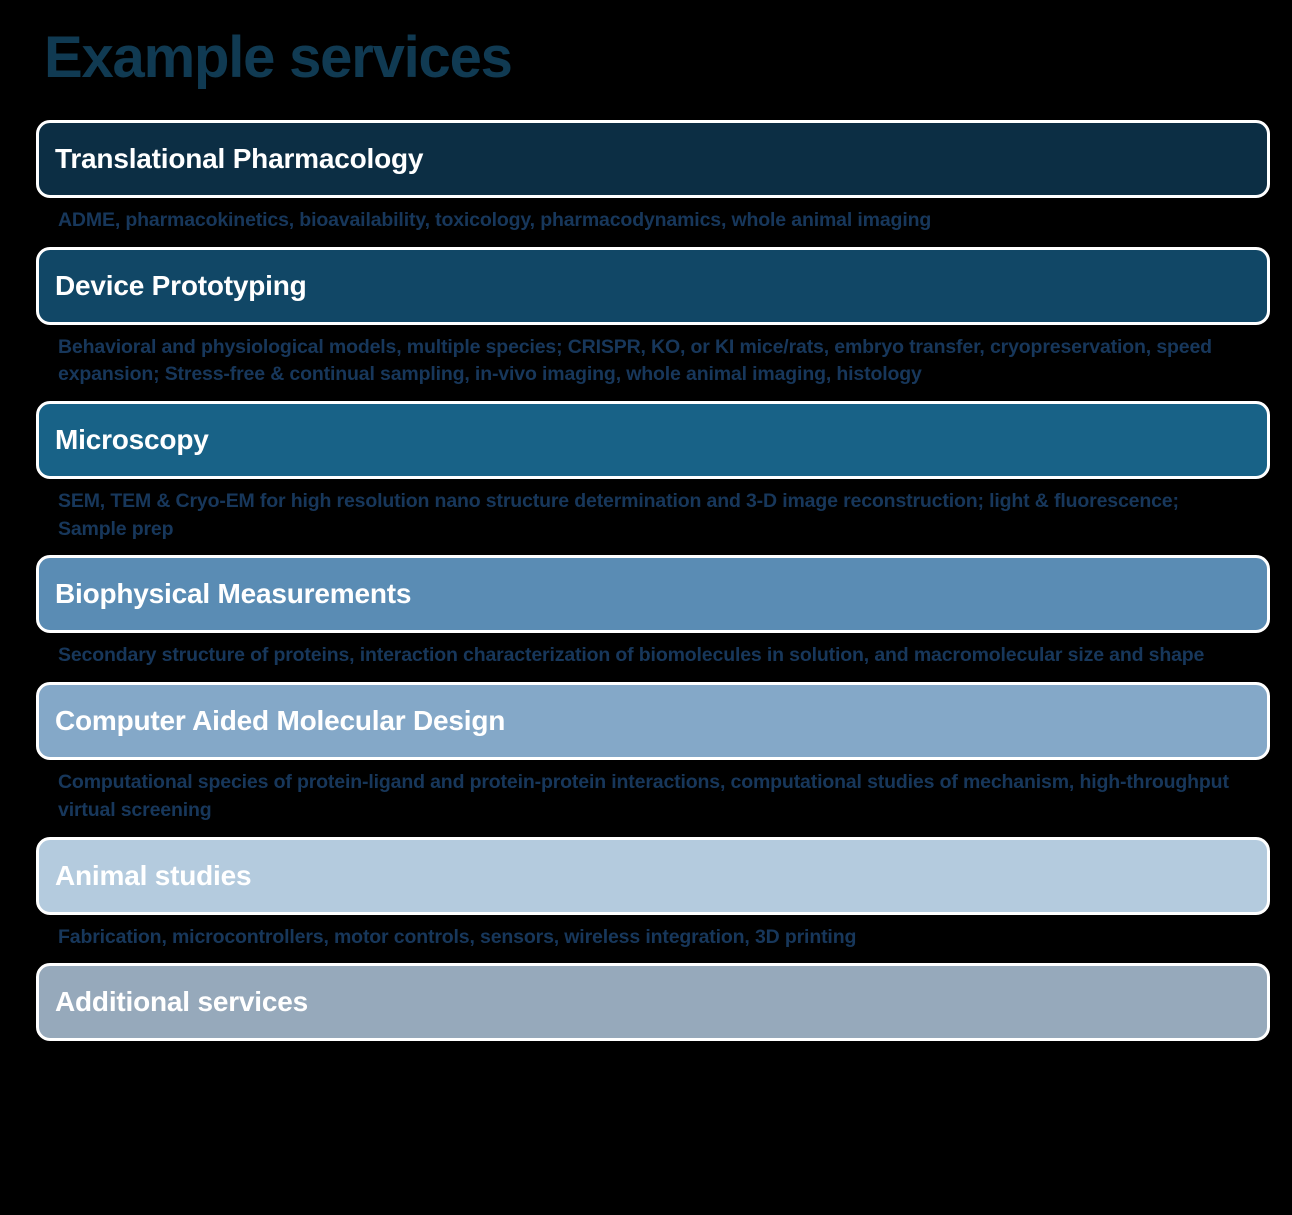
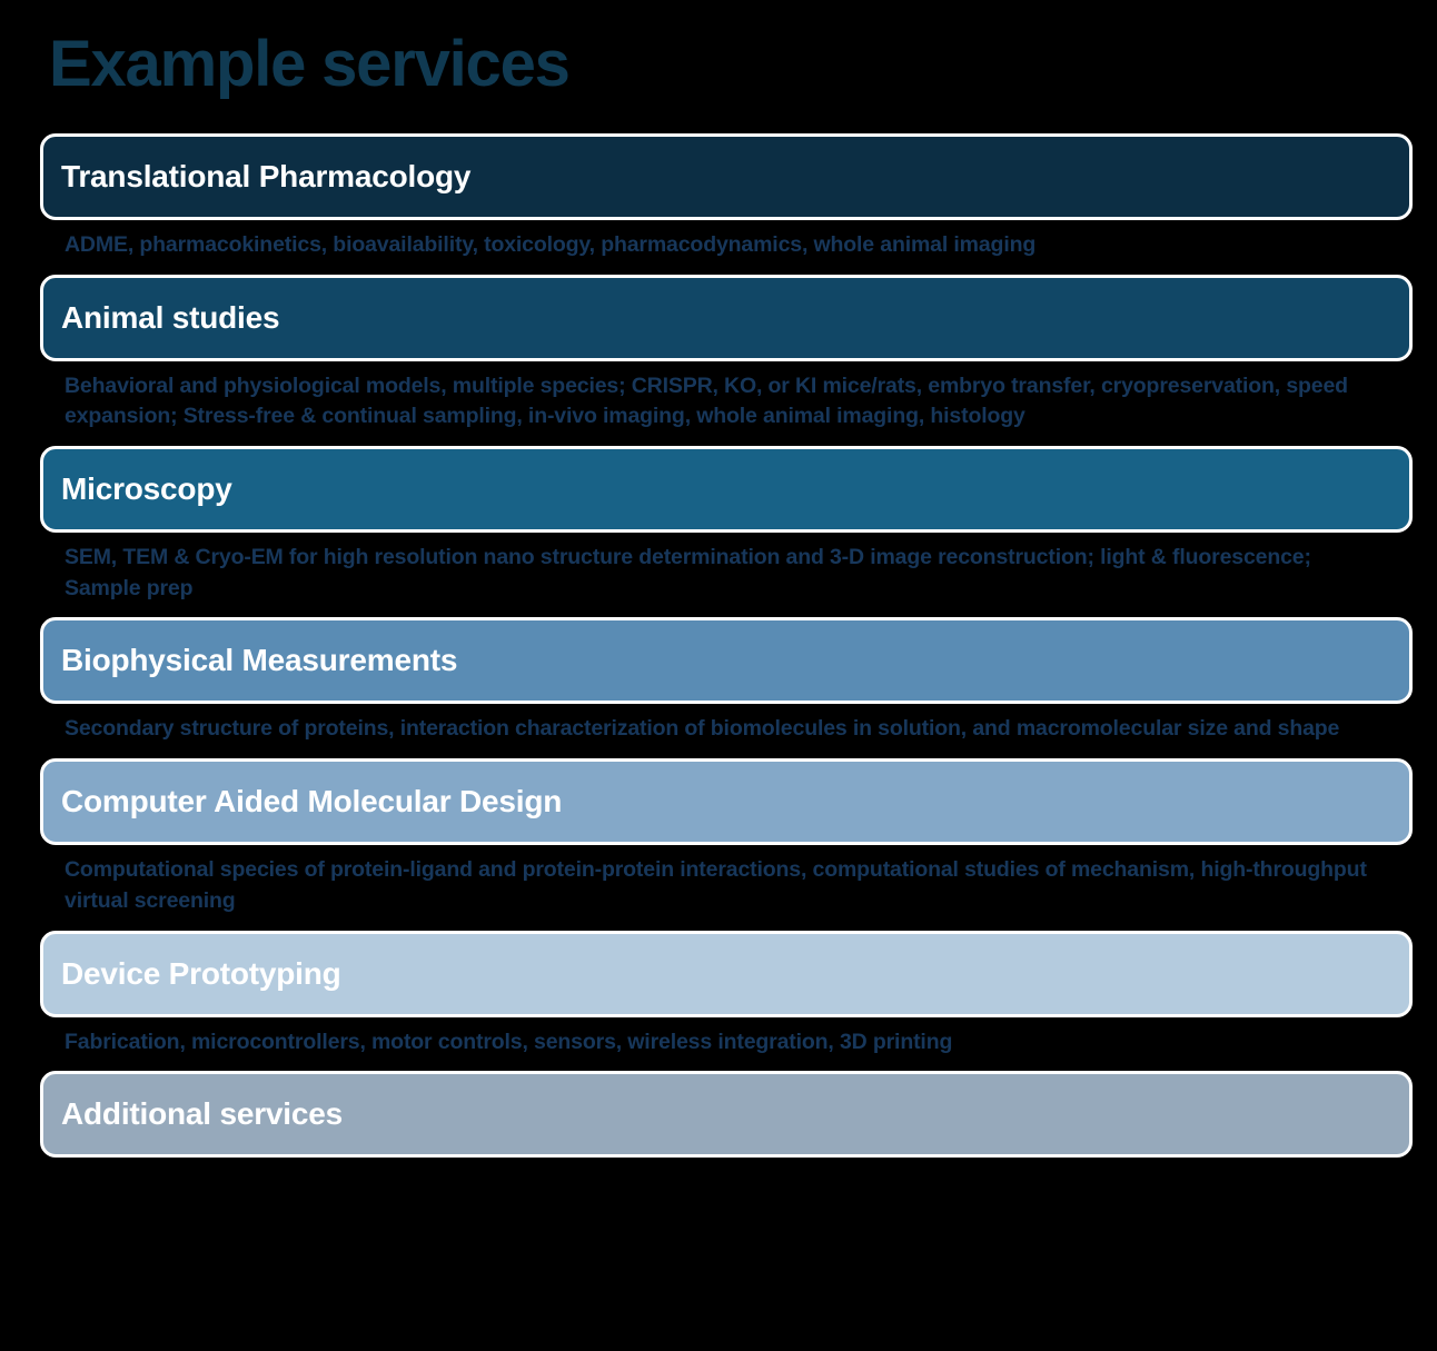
  Example services
  Translational Pharmacology
  ADME, pharmacokinetics, bioavailability, toxicology, pharmacodynamics, whole animal imaging
- Device Prototyping
+ Animal studies
  Behavioral and physiological models, multiple species; CRISPR, KO, or KI mice/rats, embryo transfer, cryopreservation, speed expansion; Stress-free & continual sampling, in-vivo imaging, whole animal imaging, histology
  Microscopy
  SEM, TEM & Cryo-EM for high resolution nano structure determination and 3-D image reconstruction; light & fluorescence; Sample prep
  Biophysical Measurements
  Secondary structure of proteins, interaction characterization of biomolecules in solution, and macromolecular size and shape
  Computer Aided Molecular Design
  Computational species of protein-ligand and protein-protein interactions, computational studies of mechanism, high-throughput virtual screening
- Animal studies
+ Device Prototyping
  Fabrication, microcontrollers, motor controls, sensors, wireless integration, 3D printing
  Additional services
